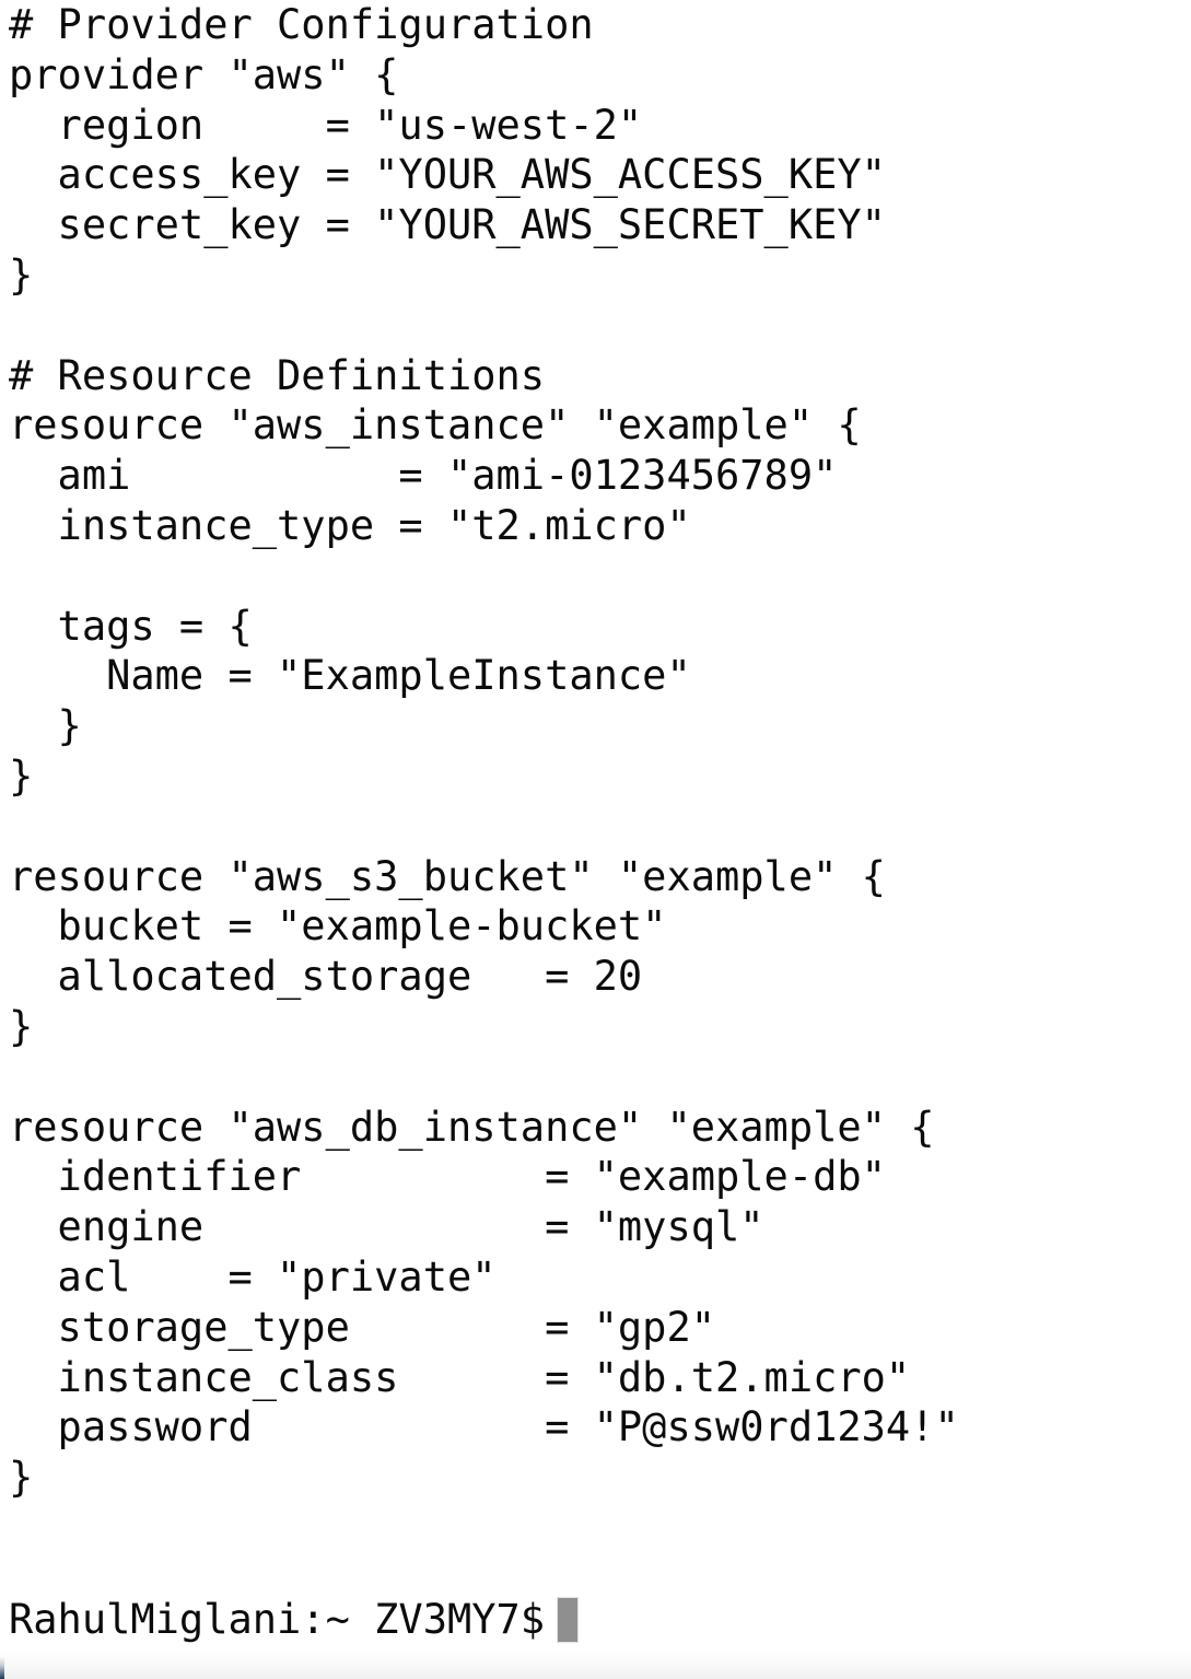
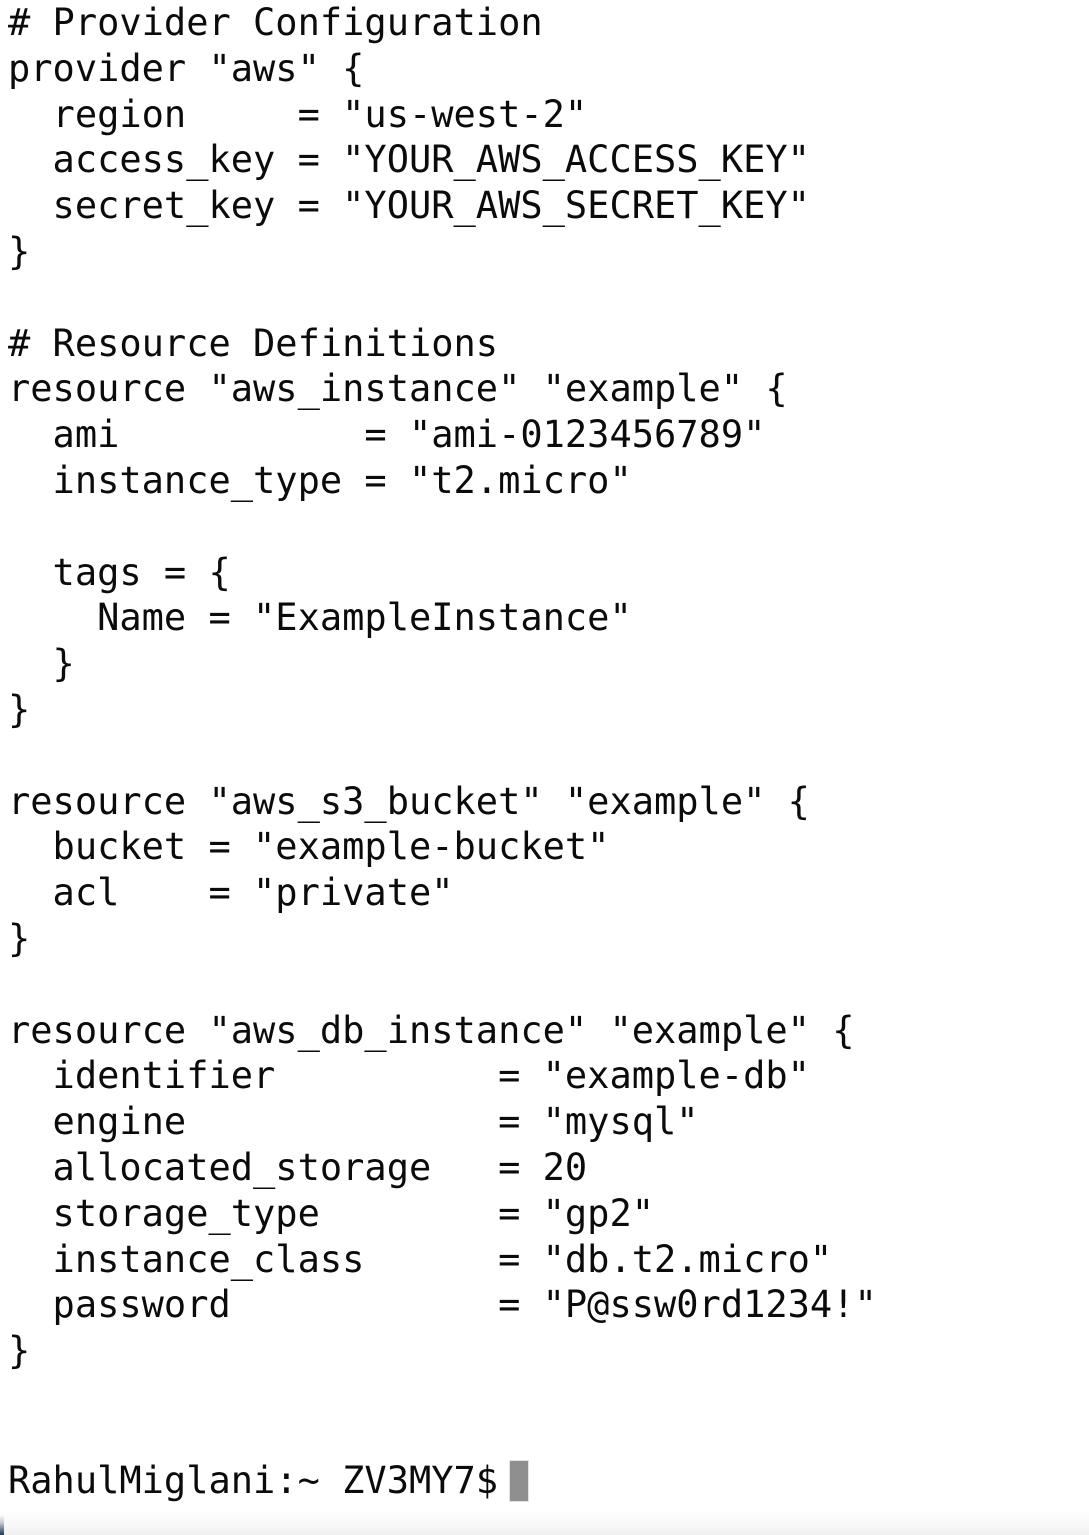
  # Provider Configuration
  provider "aws" {
  region = "us-west-2"
  access_key = "YOUR_AWS_ACCESS_KEY"
  secret_key = "YOUR_AWS_SECRET_KEY"
  }
  # Resource Definitions
  resource "aws_instance" "example" {
  ami = "ami-0123456789"
  instance_type = "t2.micro"
  tags = {
  Name = "ExampleInstance"
  }
  }
  resource "aws_s3_bucket" "example" {
  bucket = "example-bucket"
- allocated_storage = 20
+ acl = "private"
  }
  resource "aws_db_instance" "example" {
  identifier = "example-db"
  engine = "mysql"
- acl = "private"
+ allocated_storage = 20
  storage_type = "gp2"
  instance_class = "db.t2.micro"
  password = "P@ssw0rd1234!"
  }
  RahulMiglani:~ ZV3MY7$
